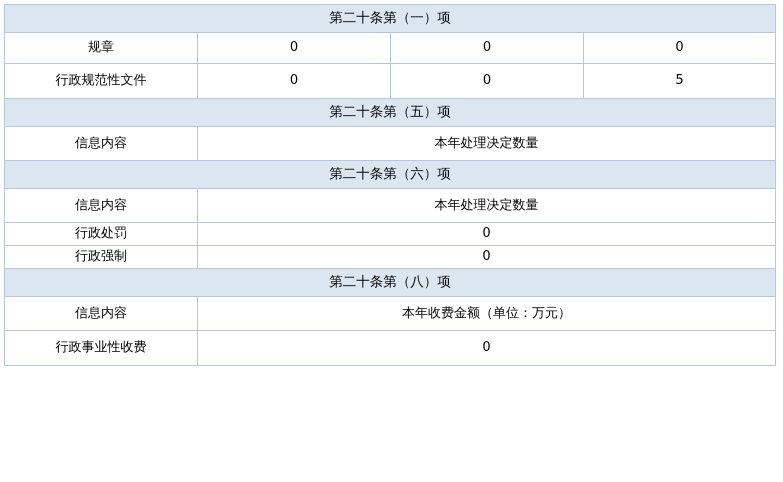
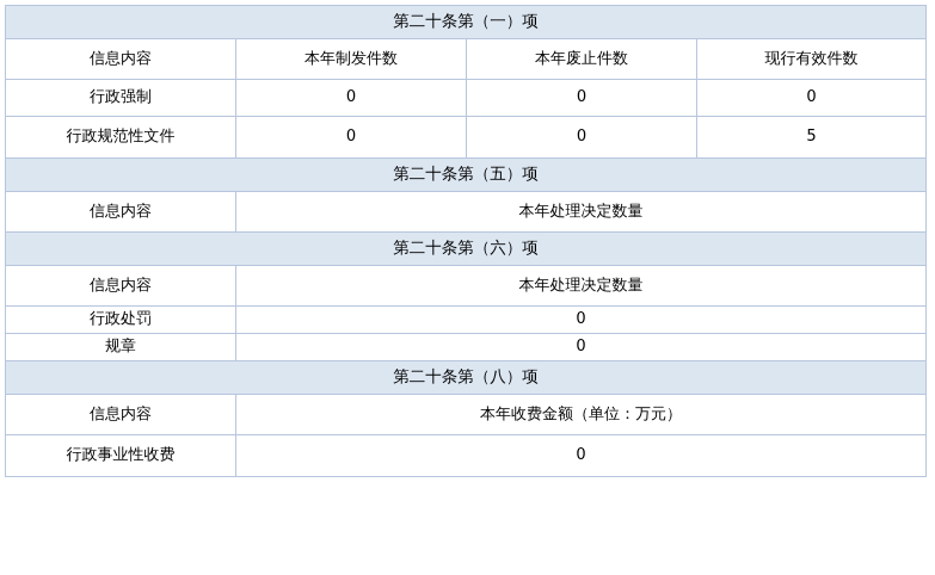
  第二十条第（一）项
+ 信息内容	本年制发件数	本年废止件数	现行有效件数
- 规章	0	0	0
+ 行政强制	0	0	0
  行政规范性文件	0	0	5
  第二十条第（五）项
  信息内容	本年处理决定数量
  第二十条第（六）项
  信息内容	本年处理决定数量
  行政处罚	0
- 行政强制	0
+ 规章	0
  第二十条第（八）项
  信息内容	本年收费金额（单位：万元）
  行政事业性收费	0
